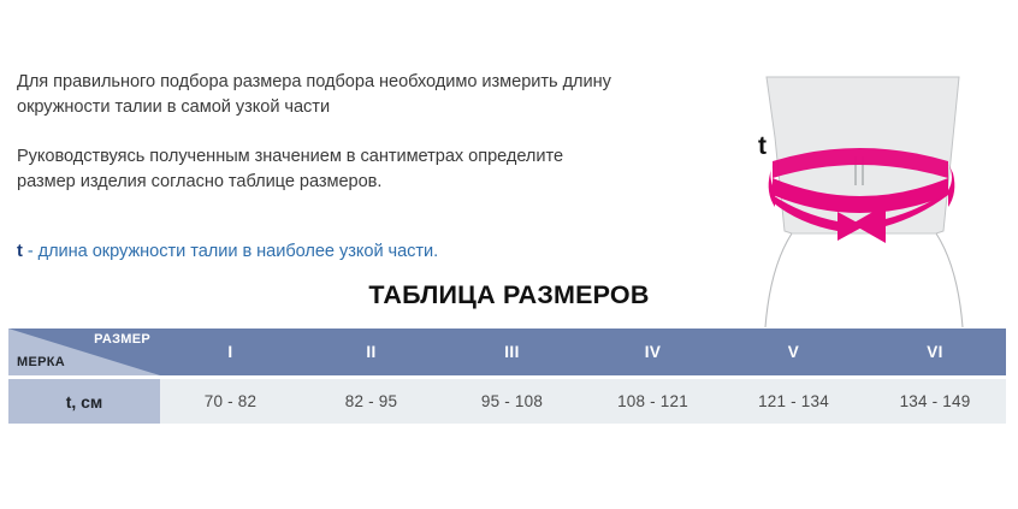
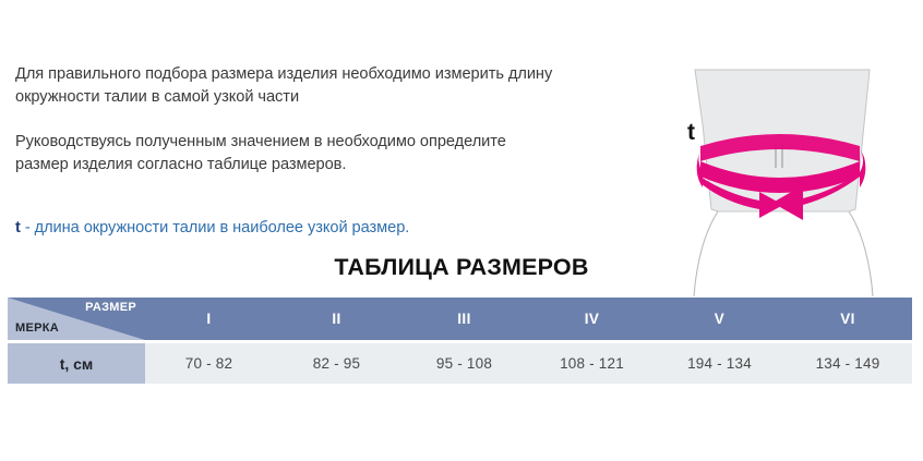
- Для правильного подбора размера подбора необходимо измерить длину окружности талии в самой узкой части
+ Для правильного подбора размера изделия необходимо измерить длину окружности талии в самой узкой части
- Руководствуясь полученным значением в сантиметрах определите размер изделия согласно таблице размеров.
+ Руководствуясь полученным значением в необходимо определите размер изделия согласно таблице размеров.
- t - длина окружности талии в наиболее узкой части.
+ t - длина окружности талии в наиболее узкой размер.
  t
  ТАБЛИЦА РАЗМЕРОВ
  РАЗМЕР МЕРКА	I	II	III	IV	V	VI
- t, см	70 - 82	82 - 95	95 - 108	108 - 121	121 - 134	134 - 149
+ t, см	70 - 82	82 - 95	95 - 108	108 - 121	194 - 134	134 - 149
